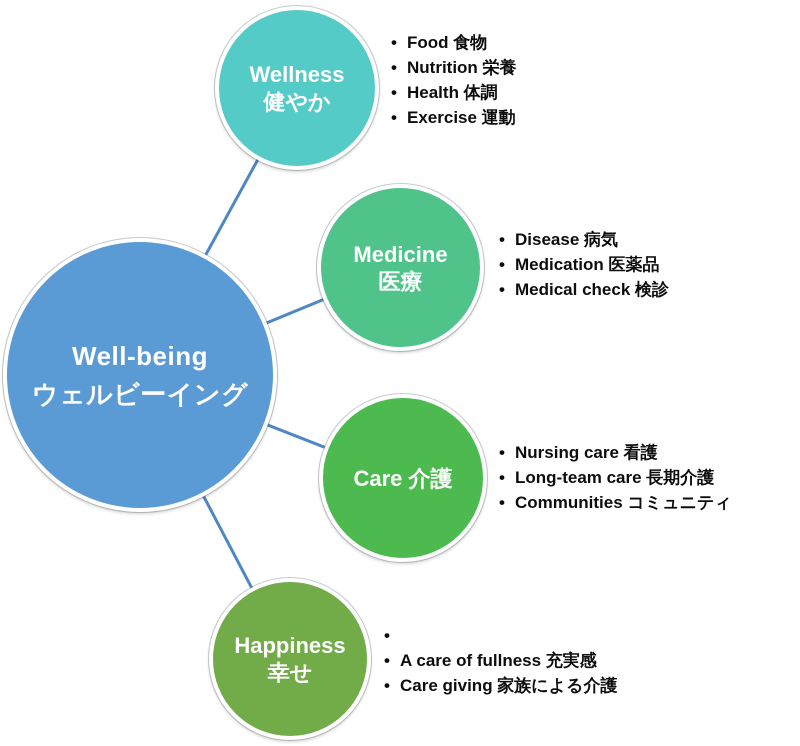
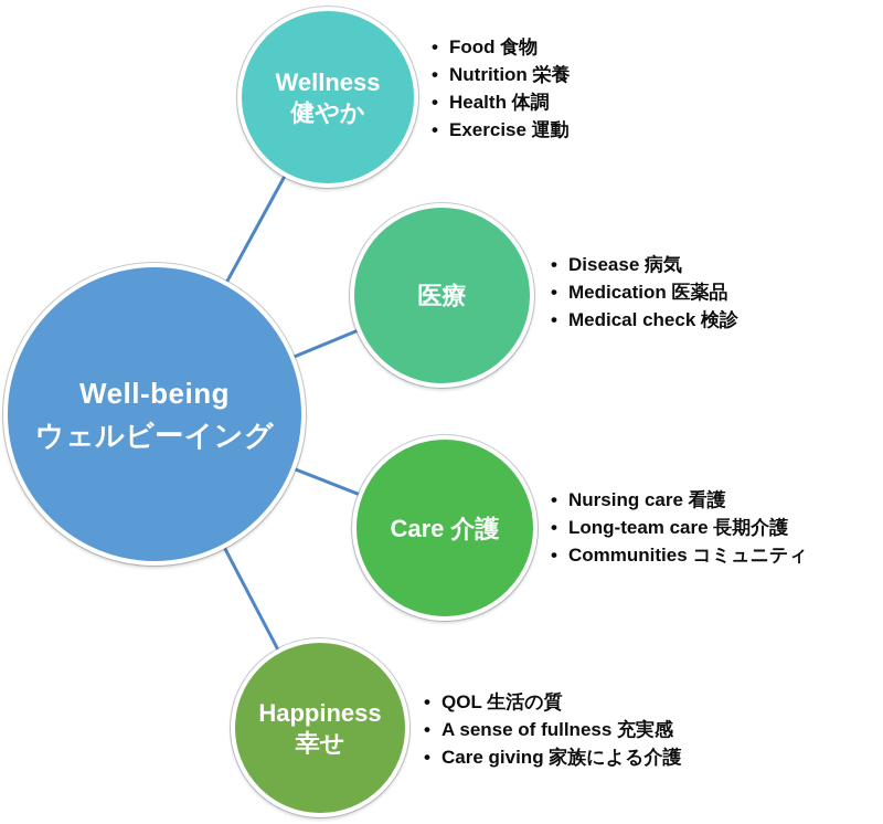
  Well-being
  ウェルビーイング
  Wellness
  健やか
- Medicine
  医療
  Care 介護
  Happiness
  幸せ
  •
  Food 食物
  •
  Nutrition 栄養
  •
  Health 体調
  •
  Exercise 運動
  •
  Disease 病気
  •
  Medication 医薬品
  •
  Medical check 検診
  •
  Nursing care 看護
  •
  Long-team care 長期介護
  •
  Communities コミュニティ
  •
+ QOL 生活の質
  •
- A care of fullness 充実感
+ A sense of fullness 充実感
  •
  Care giving 家族による介護
